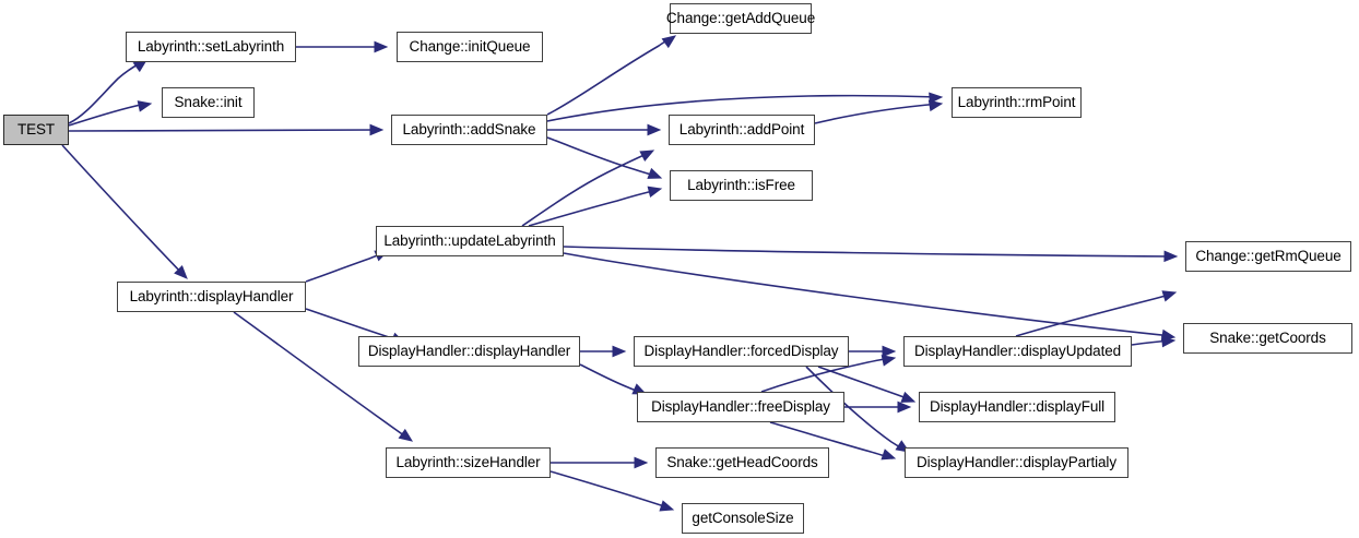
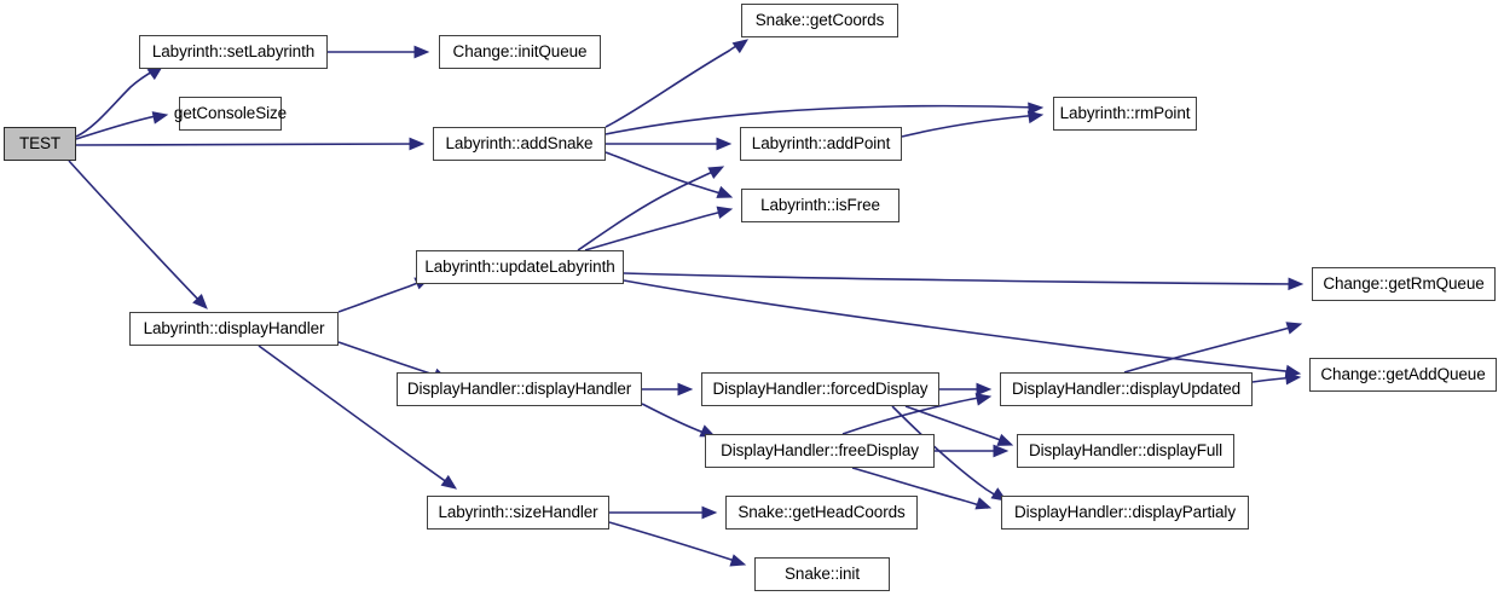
  TEST
  Labyrinth::setLabyrinth
  Change::initQueue
- Snake::init
+ getConsoleSize
  Labyrinth::addSnake
- Change::getAddQueue
+ Snake::getCoords
  Labyrinth::rmPoint
  Labyrinth::addPoint
  Labyrinth::isFree
  Labyrinth::updateLabyrinth
  Labyrinth::displayHandler
  Change::getRmQueue
- Snake::getCoords
+ Change::getAddQueue
  DisplayHandler::displayHandler
  DisplayHandler::forcedDisplay
  DisplayHandler::displayUpdated
  DisplayHandler::freeDisplay
  DisplayHandler::displayFull
  DisplayHandler::displayPartialy
  Labyrinth::sizeHandler
  Snake::getHeadCoords
- getConsoleSize
+ Snake::init
